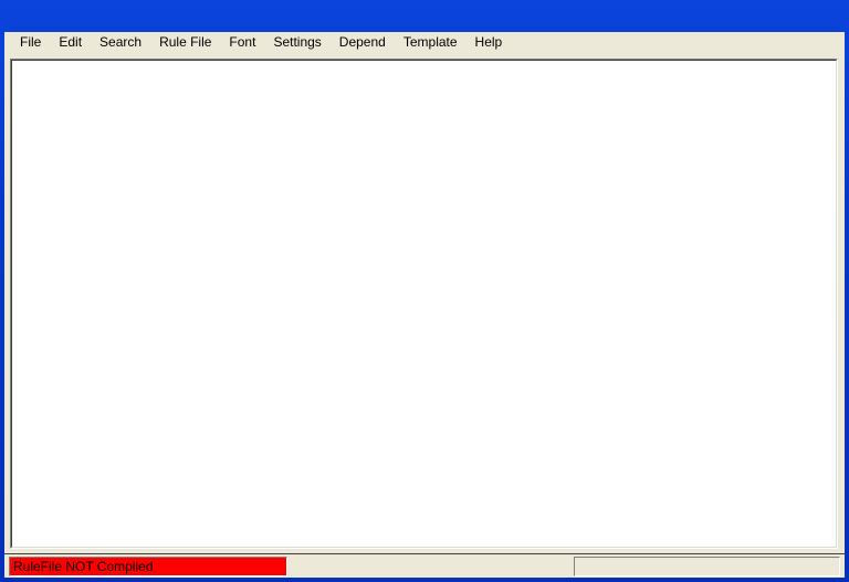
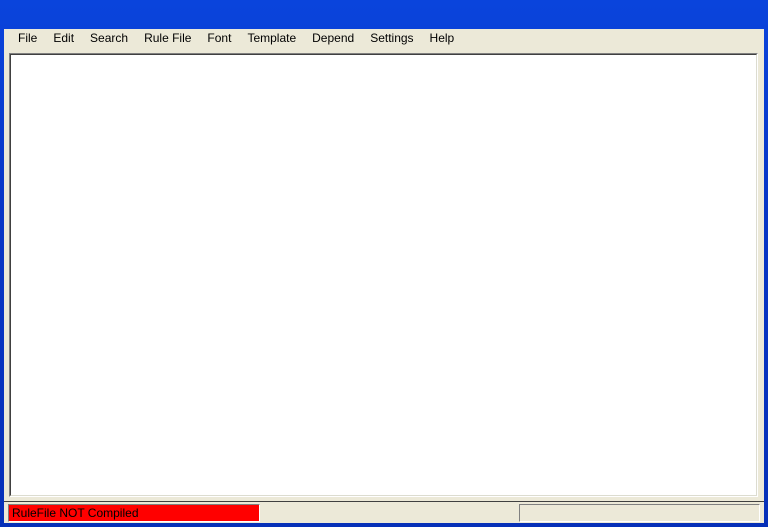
  File
  Edit
  Search
  Rule File
  Font
- Settings
+ Template
  Depend
- Template
+ Settings
  Help
  RuleFile NOT Compiled
